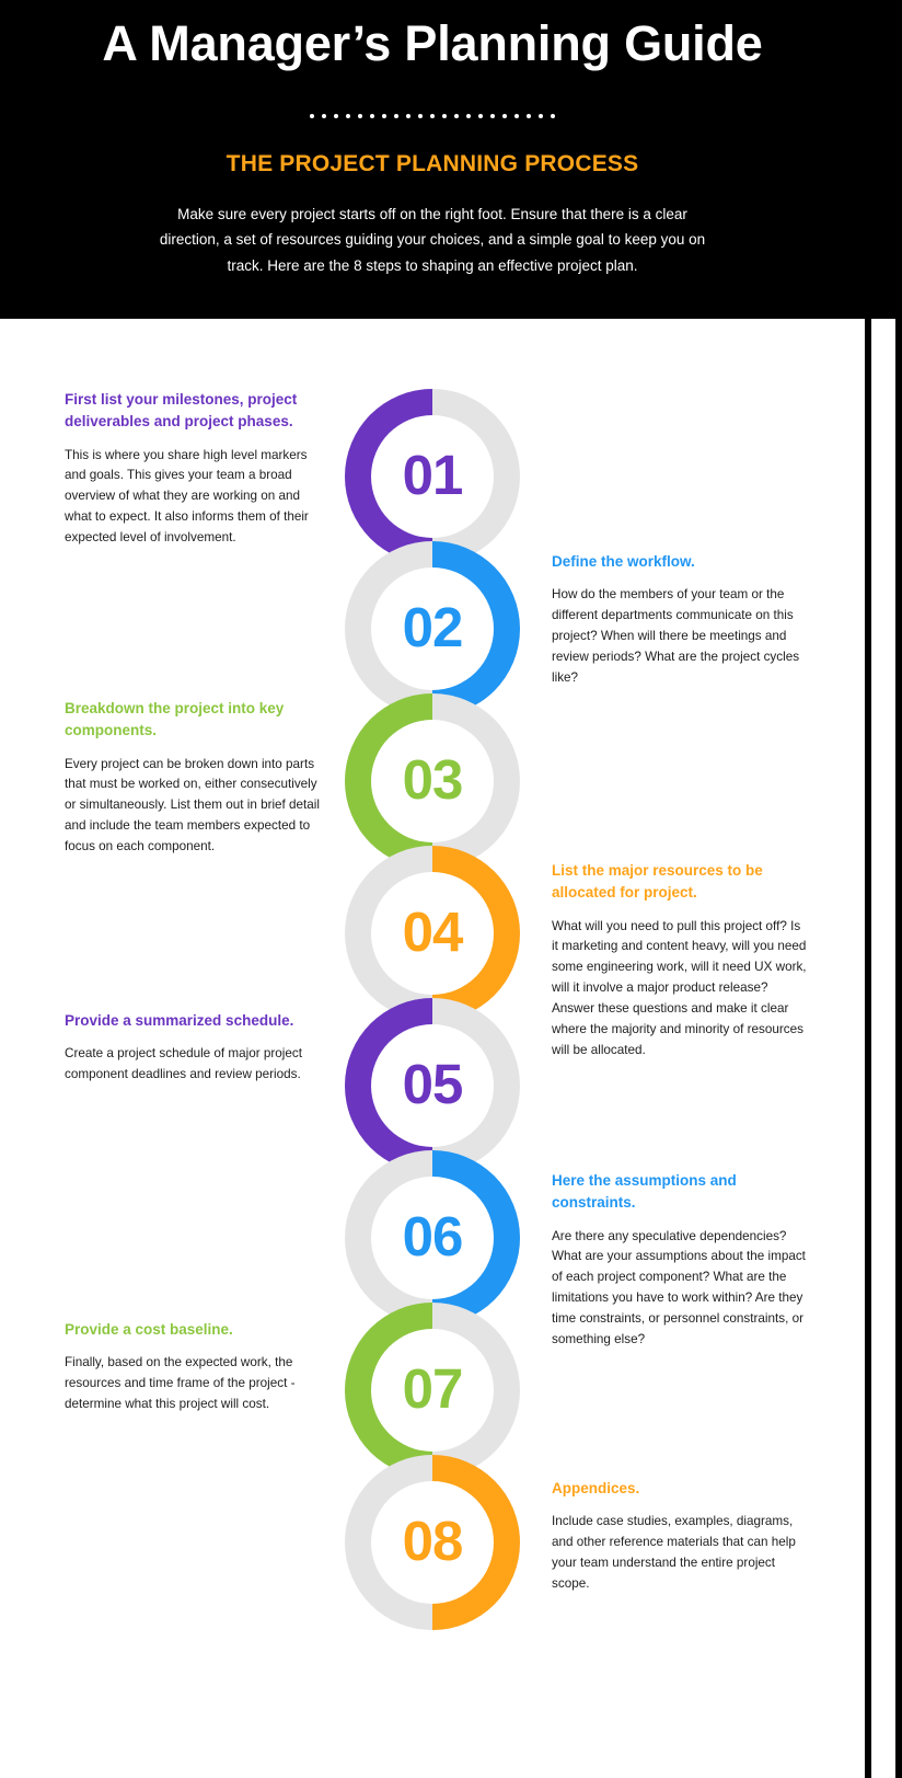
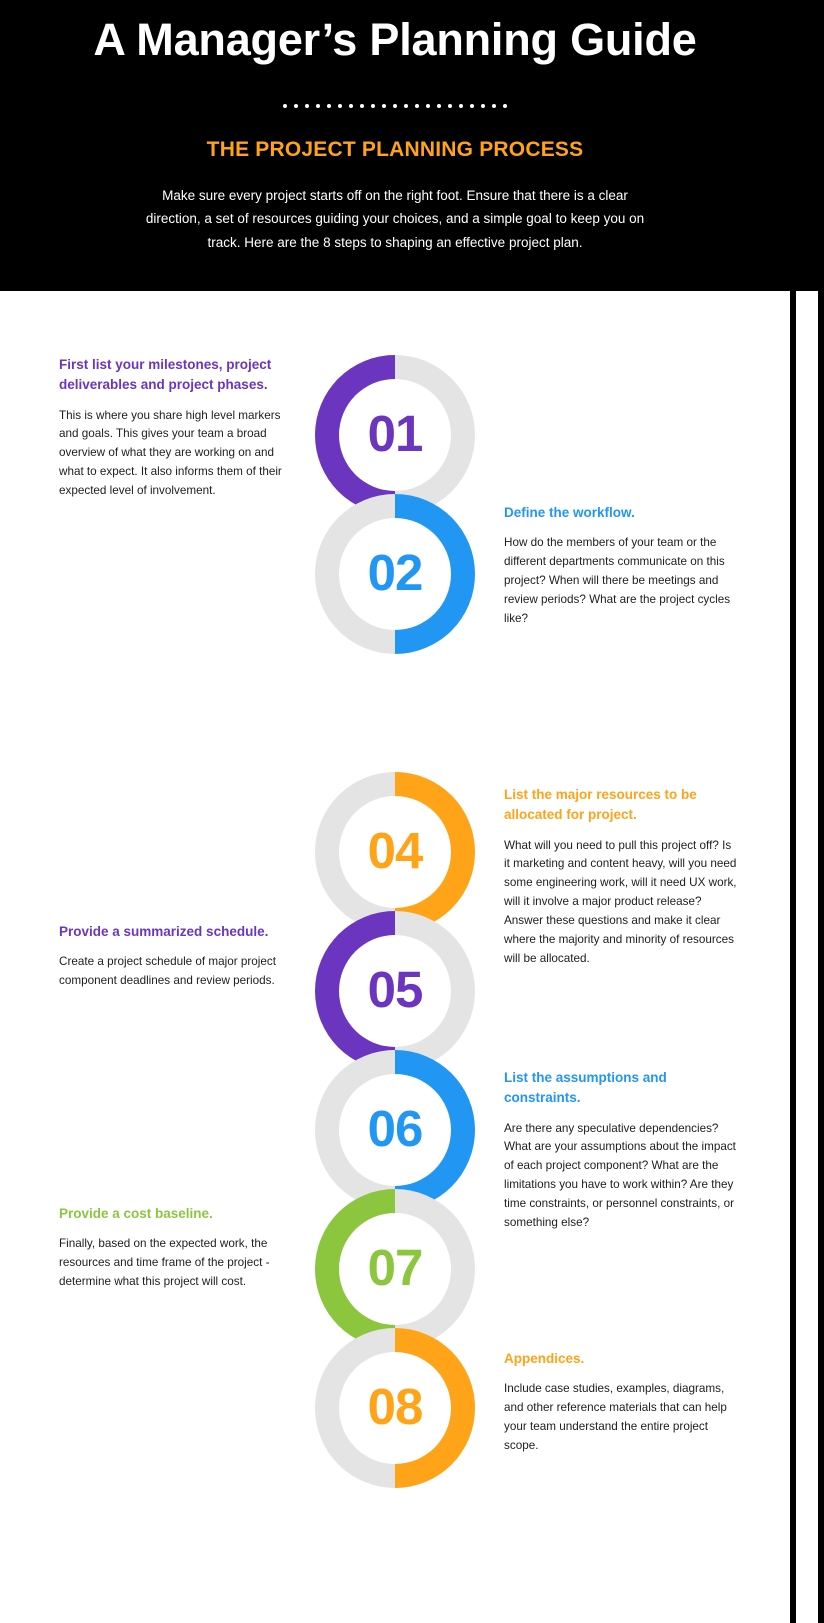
  A Manager’s Planning Guide
  THE PROJECT PLANNING PROCESS
  Make sure every project starts off on the right foot. Ensure that there is a clear direction, a set of resources guiding your choices, and a simple goal to keep you on track. Here are the 8 steps to shaping an effective project plan.
  01
  First list your milestones, project deliverables and project phases.
  This is where you share high level markers and goals. This gives your team a broad overview of what they are working on and what to expect. It also informs them of their expected level of involvement.
  02
  Define the workflow.
  How do the members of your team or the different departments communicate on this project? When will there be meetings and review periods? What are the project cycles like?
- 03
- Breakdown the project into key components.
- Every project can be broken down into parts that must be worked on, either consecutively or simultaneously. List them out in brief detail and include the team members expected to focus on each component.
  04
  List the major resources to be allocated for project.
  What will you need to pull this project off? Is it marketing and content heavy, will you need some engineering work, will it need UX work, will it involve a major product release? Answer these questions and make it clear where the majority and minority of resources will be allocated.
  05
  Provide a summarized schedule.
  Create a project schedule of major project component deadlines and review periods.
  06
- Here the assumptions and constraints.
+ List the assumptions and constraints.
  Are there any speculative dependencies? What are your assumptions about the impact of each project component? What are the limitations you have to work within? Are they time constraints, or personnel constraints, or something else?
  07
  Provide a cost baseline.
  Finally, based on the expected work, the resources and time frame of the project - determine what this project will cost.
  08
  Appendices.
  Include case studies, examples, diagrams, and other reference materials that can help your team understand the entire project scope.
